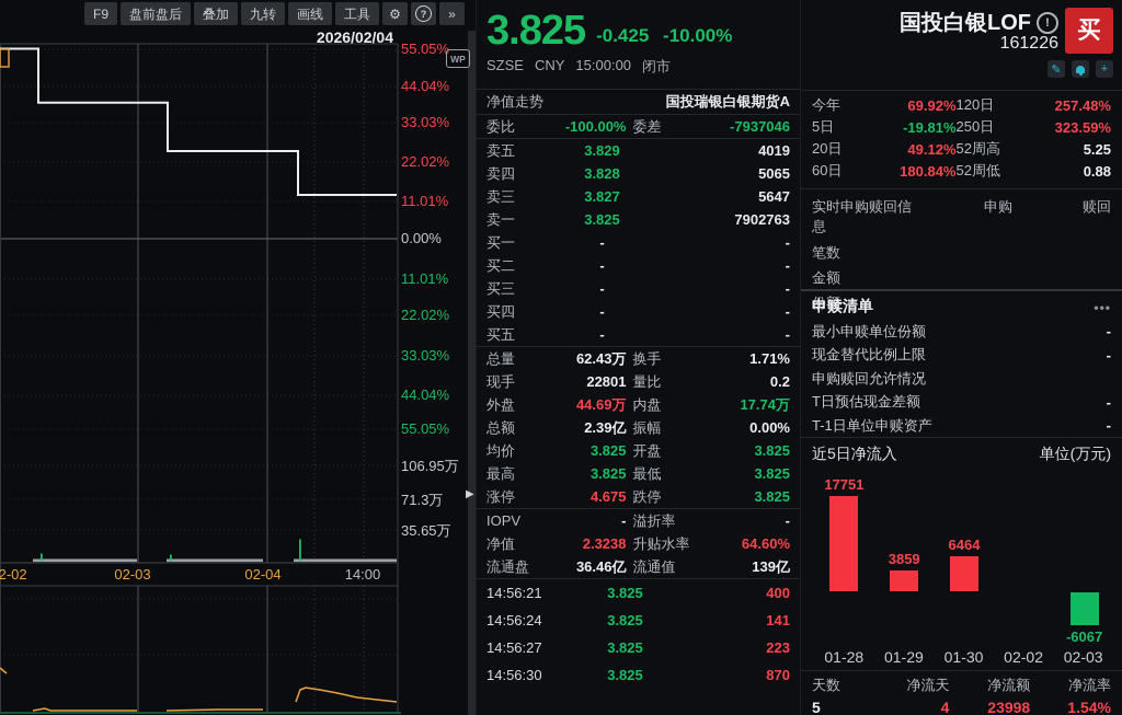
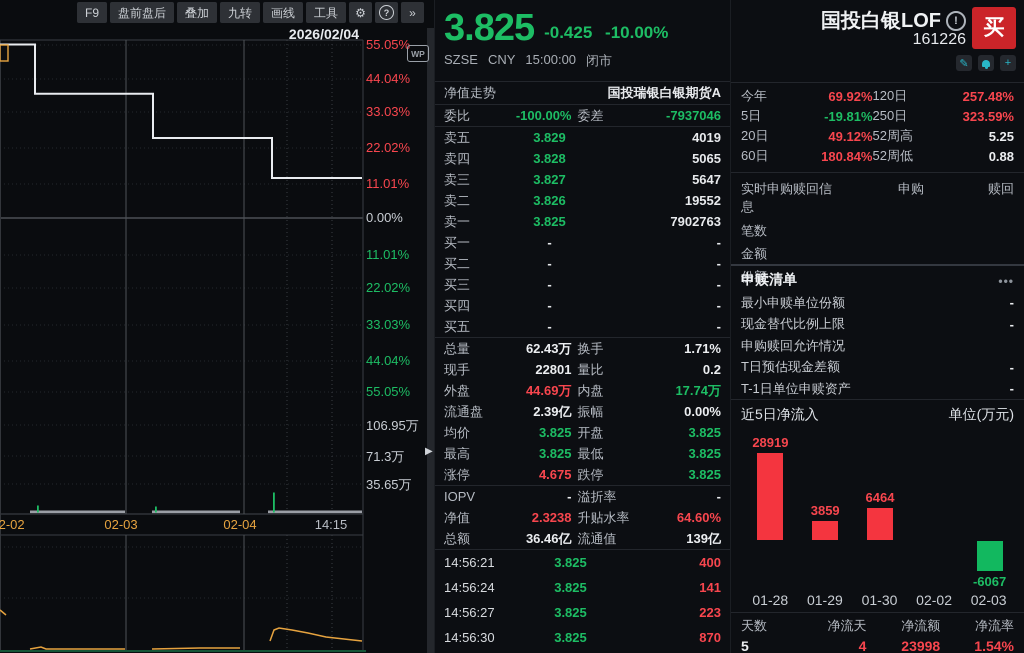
  F9
  盘前盘后
  叠加
  九转
  画线
  工具
  ⚙
  ?
  »
  2026/02/04
  WP
  55.05%
  44.04%
  33.03%
  22.02%
  11.01%
  0.00%
  11.01%
  22.02%
  33.03%
  44.04%
  55.05%
  106.95万
  71.3万
  35.65万
  2-02
  02-03
  02-04
- 14:00
+ 14:15
  ▶
  3.825
  -0.425 -10.00%
  SZSE
  CNY
  15:00:00
  闭市
  净值走势
  国投瑞银白银期货A
  委比
  -100.00%
  委差
  -7937046
  卖五
  3.829
  4019
  卖四
  3.828
  5065
  卖三
  3.827
  5647
+ 卖二
+ 3.826
+ 19552
  卖一
  3.825
  7902763
  买一
  -
  -
  买二
  -
  -
  买三
  -
  -
  买四
  -
  -
  买五
  -
  -
  总量
  62.43万
  换手
  1.71%
  现手
  22801
  量比
  0.2
  外盘
  44.69万
  内盘
  17.74万
- 总额
+ 流通盘
  2.39亿
  振幅
  0.00%
  均价
  3.825
  开盘
  3.825
  最高
  3.825
  最低
  3.825
  涨停
  4.675
  跌停
  3.825
  IOPV
  -
  溢折率
  -
  净值
  2.3238
  升贴水率
  64.60%
- 流通盘
+ 总额
  36.46亿
  流通值
  139亿
  14:56:21
  3.825
  400
  14:56:24
  3.825
  141
  14:56:27
  3.825
  223
  14:56:30
  3.825
  870
  国投白银LOF
  !
  161226
  买
  ✎
  +
  今年
  69.92%
  120日
  257.48%
  5日
  -19.81%
  250日
  323.59%
  20日
  49.12%
  52周高
  5.25
  60日
  180.84%
  52周低
  0.88
  实时申购赎回信息
  申购
  赎回
  笔数
  金额
  份额
  申赎清单
  •••
  最小申赎单位份额
  -
  现金替代比例上限
  -
  申购赎回允许情况
  T日预估现金差额
  -
  T-1日单位申赎资产
  -
  近5日净流入
  单位(万元)
- 17751
+ 28919
  3859
  6464
  -6067
  01-28
  01-29
  01-30
  02-02
  02-03
  天数
  5
  净流天
  4
  净流额
  23998
  净流率
  1.54%
